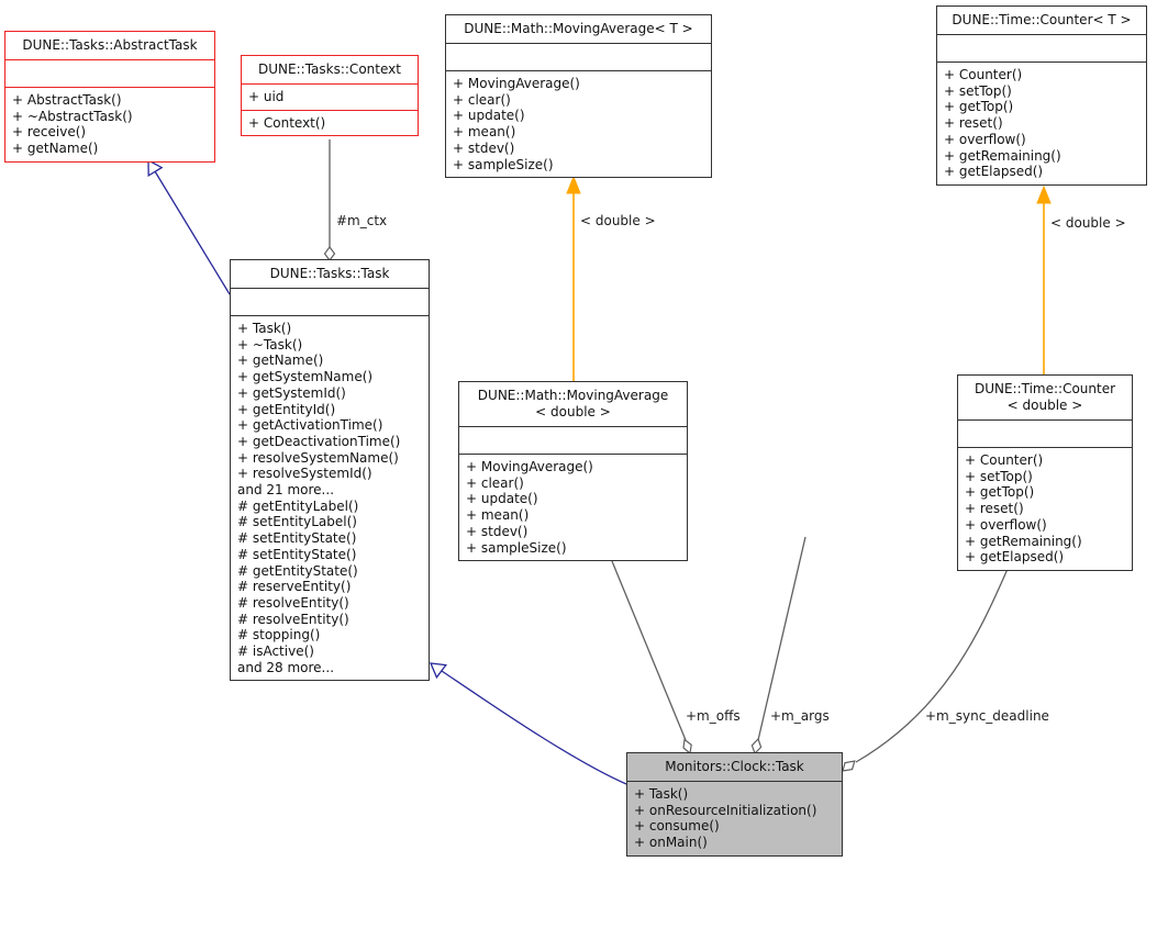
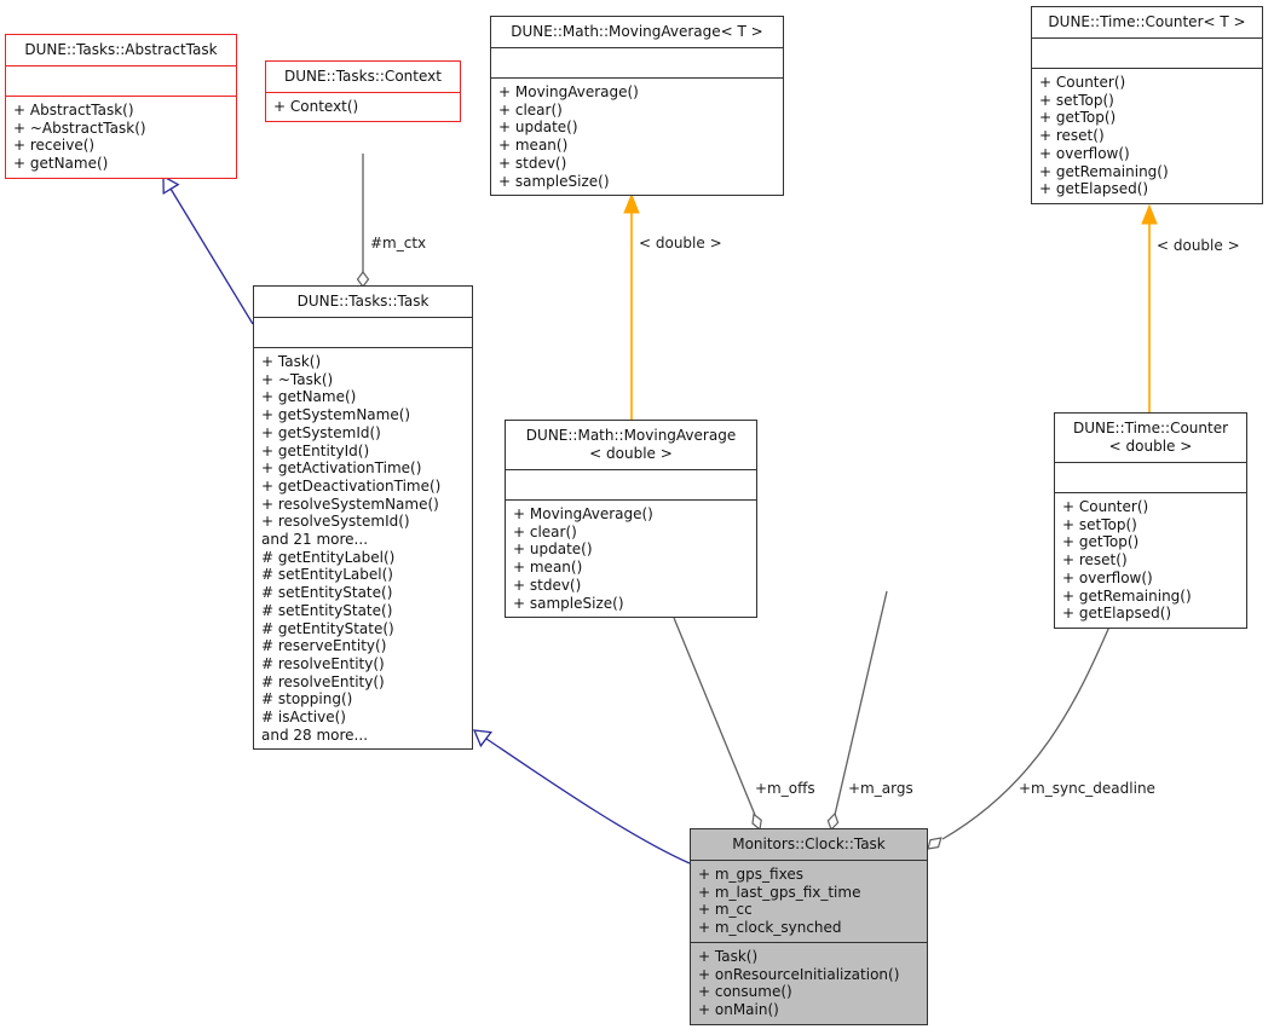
  DUNE::Tasks::AbstractTask
  + AbstractTask()
  + ~AbstractTask()
  + receive()
  + getName()
  DUNE::Tasks::Context
- + uid
  + Context()
  DUNE::Math::MovingAverage< T >
  + MovingAverage()
  + clear()
  + update()
  + mean()
  + stdev()
  + sampleSize()
  DUNE::Time::Counter< T >
  + Counter()
  + setTop()
  + getTop()
  + reset()
  + overflow()
  + getRemaining()
  + getElapsed()
  DUNE::Tasks::Task
  + Task()
  + ~Task()
  + getName()
  + getSystemName()
  + getSystemId()
  + getEntityId()
  + getActivationTime()
  + getDeactivationTime()
  + resolveSystemName()
  + resolveSystemId()
  and 21 more...
  # getEntityLabel()
  # setEntityLabel()
  # setEntityState()
  # setEntityState()
  # getEntityState()
  # reserveEntity()
  # resolveEntity()
  # resolveEntity()
  # stopping()
  # isActive()
  and 28 more...
  DUNE::Math::MovingAverage
  < double >
  + MovingAverage()
  + clear()
  + update()
  + mean()
  + stdev()
  + sampleSize()
  DUNE::Time::Counter
  < double >
  + Counter()
  + setTop()
  + getTop()
  + reset()
  + overflow()
  + getRemaining()
  + getElapsed()
  Monitors::Clock::Task
+ + m_gps_fixes
+ + m_last_gps_fix_time
+ + m_cc
+ + m_clock_synched
  + Task()
  + onResourceInitialization()
  + consume()
  + onMain()
  #m_ctx
  < double >
  < double >
  +m_offs
  +m_args
  +m_sync_deadline
